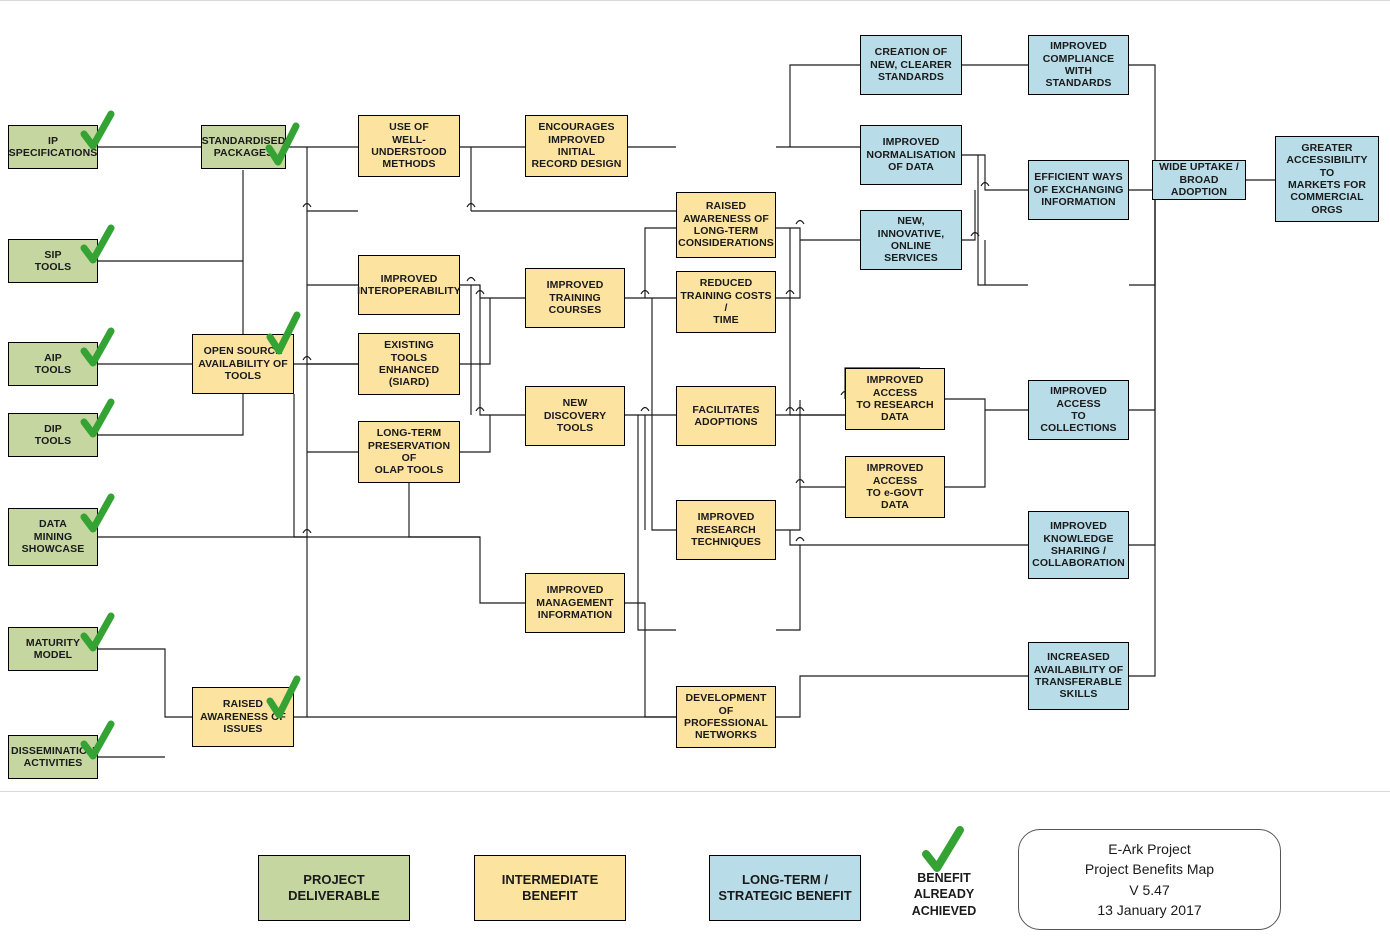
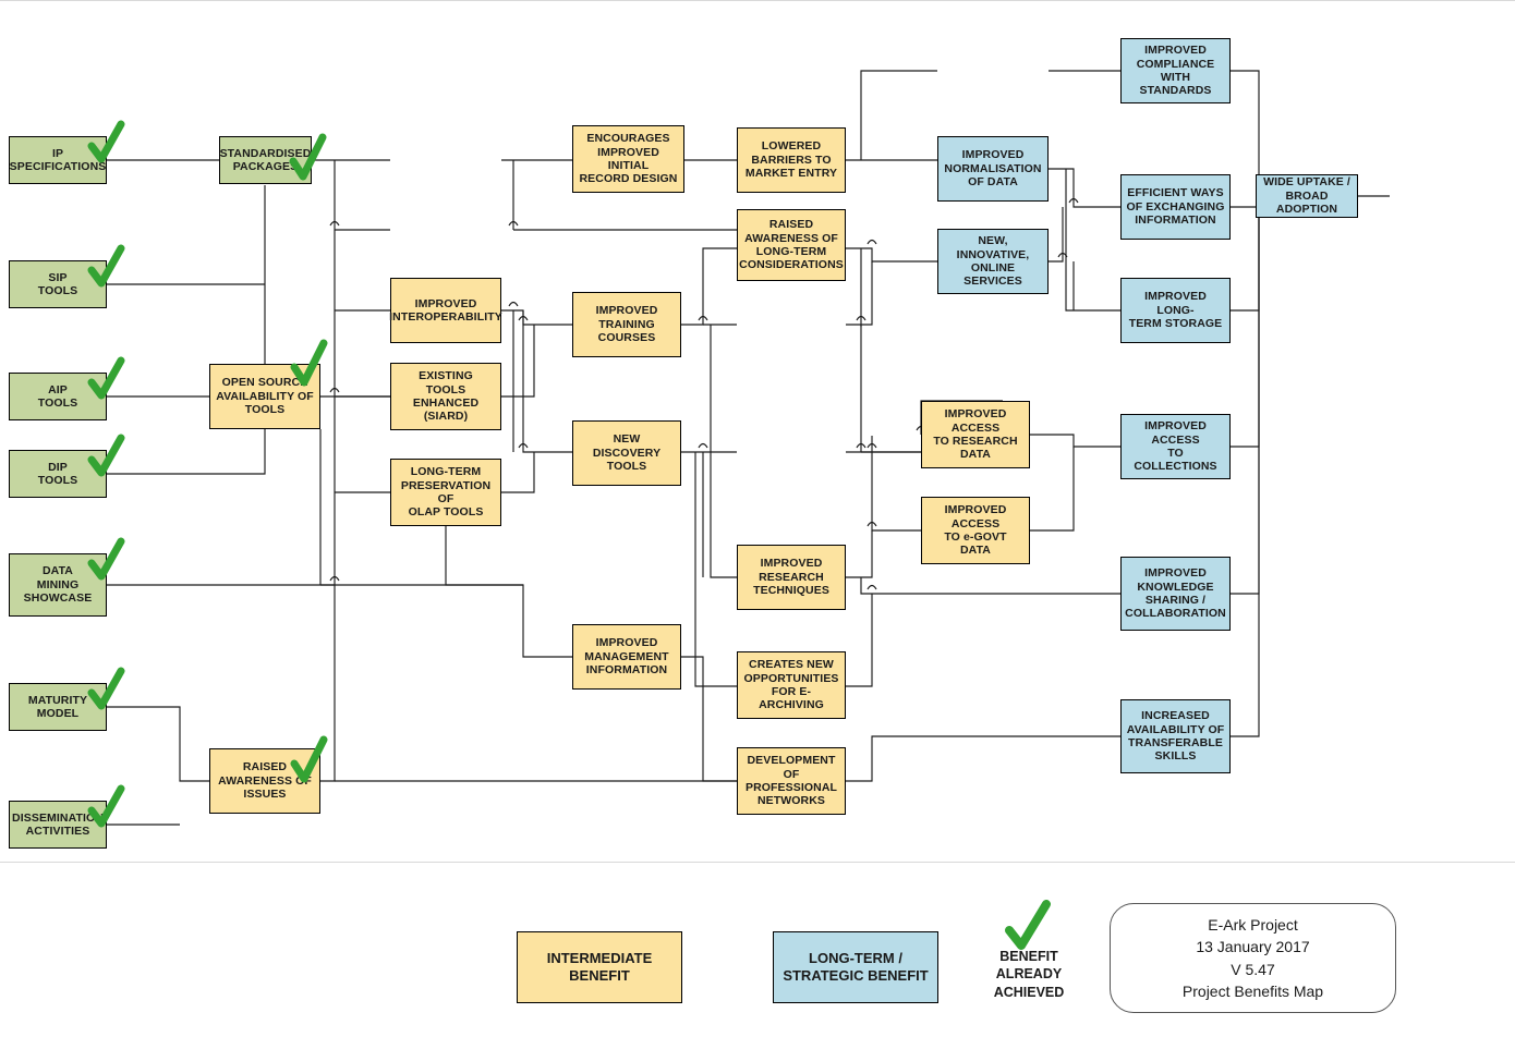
  IP
  SPECIFICATIONS
  SIP
  TOOLS
  AIP
  TOOLS
  DIP
  TOOLS
  DATA
  MINING
  SHOWCASE
  MATURITY
  MODEL
  DISSEMINATIO
  ACTIVITIES
  STANDARDISED
  PACKAGE
  OPEN SOURC
  AVAILABILITY OF
  TOOLS
  RAISED
  AWARENESS OF
  ISSUES
- USE OF
- WELL-
- UNDERSTOOD
- METHODS
  IMPROVED
  INTEROPERABILITY
  EXISTING
  TOOLS
  ENHANCED
  (SIARD)
  LONG-TERM
  PRESERVATION
  OF
  OLAP TOOLS
  ENCOURAGES
  IMPROVED INITIAL
  RECORD DESIGN
  IMPROVED
  TRAINING
  COURSES
  NEW
  DISCOVERY
  TOOLS
  IMPROVED
  MANAGEMENT
  INFORMATION
+ LOWERED
+ BARRIERS TO
+ MARKET ENTRY
  RAISED
  AWARENESS OF
  LONG-TERM
  CONSIDERATIONS
- REDUCED
- TRAINING COSTS /
- TIME
- FACILITATES
- ADOPTIONS
  IMPROVED
  RESEARCH
  TECHNIQUES
+ CREATES NEW
+ OPPORTUNITIES
+ FOR E-ARCHIVING
  DEVELOPMENT OF
  PROFESSIONAL
  NETWORKS
  IMPROVED ACCESS
  TO RESEARCH
  DATA
  IMPROVED ACCESS
  TO e-GOVT
  DATA
- CREATION OF
- NEW, CLEARER
- STANDARDS
  IMPROVED
  NORMALISATION
  OF DATA
  NEW,
  INNOVATIVE,
  ONLINE SERVICES
  IMPROVED
  COMPLIANCE
  WITH STANDARDS
  EFFICIENT WAYS
  OF EXCHANGING
  INFORMATION
+ IMPROVED LONG-
+ TERM STORAGE
  IMPROVED ACCESS
  TO COLLECTIONS
  IMPROVED
  KNOWLEDGE
  SHARING /
  COLLABORATION
  INCREASED
  AVAILABILITY OF
  TRANSFERABLE
  SKILLS
  WIDE UPTAKE /
  BROAD ADOPTION
- GREATER
- ACCESSIBILITY TO
- MARKETS FOR
- COMMERCIAL
- ORGS
- PROJECT
- DELIVERABLE
  INTERMEDIATE
  BENEFIT
  LONG-TERM /
  STRATEGIC BENEFIT
  BENEFIT
  ALREADY
  ACHIEVED
  E-Ark Project
- Project Benefits Map
+ 13 January 2017
  V 5.47
- 13 January 2017
+ Project Benefits Map
